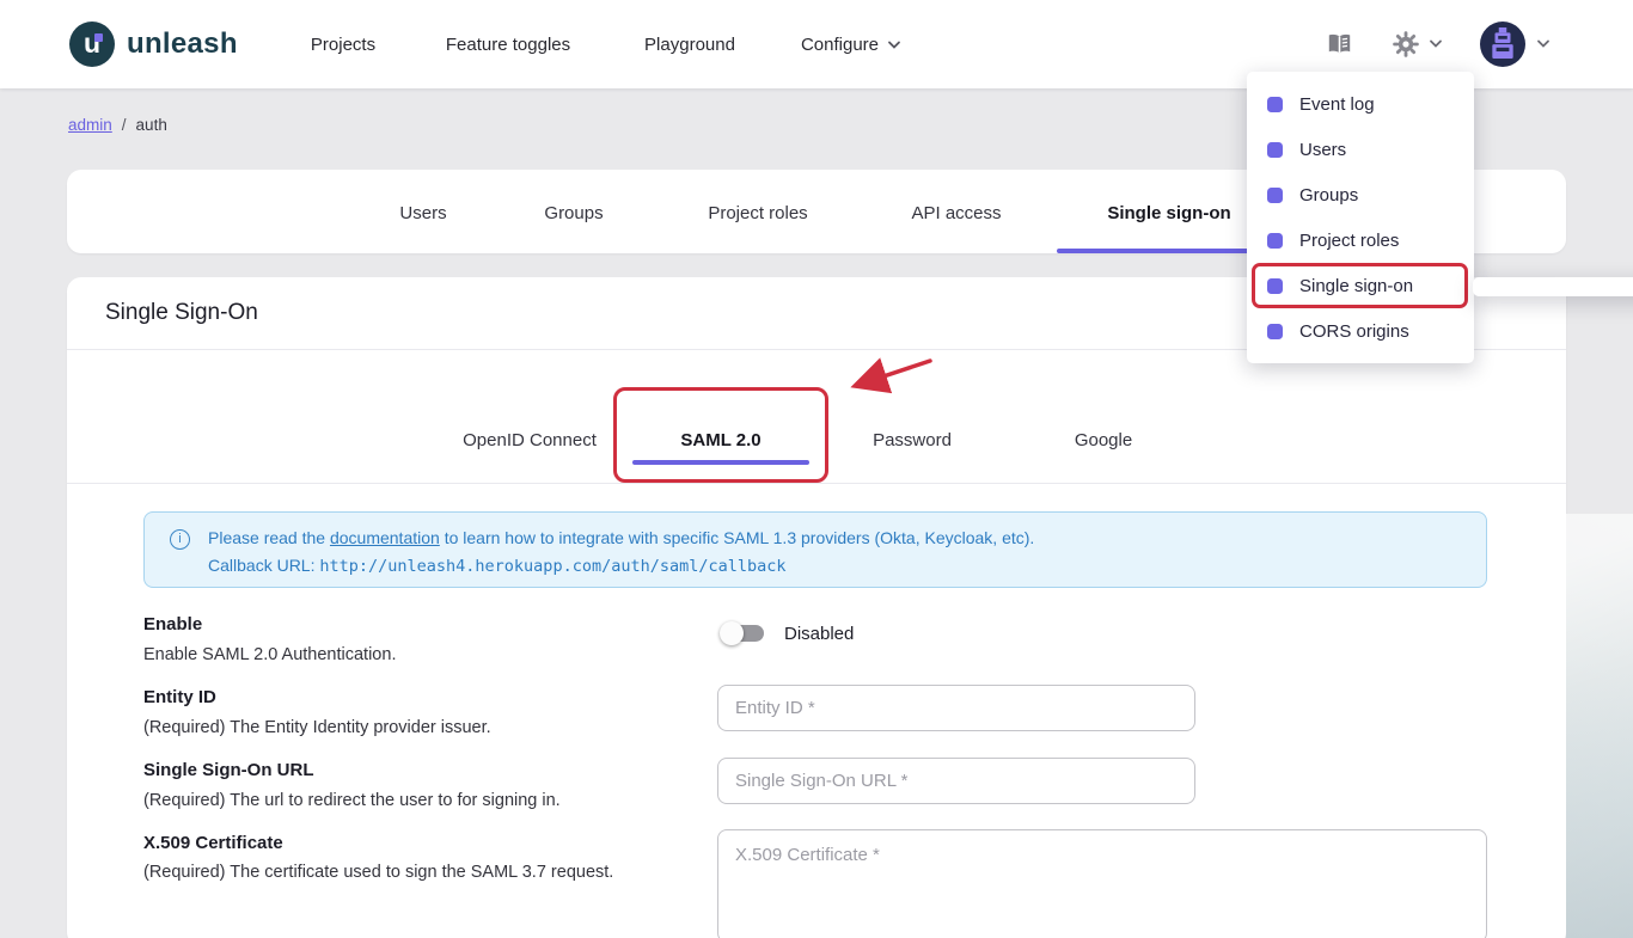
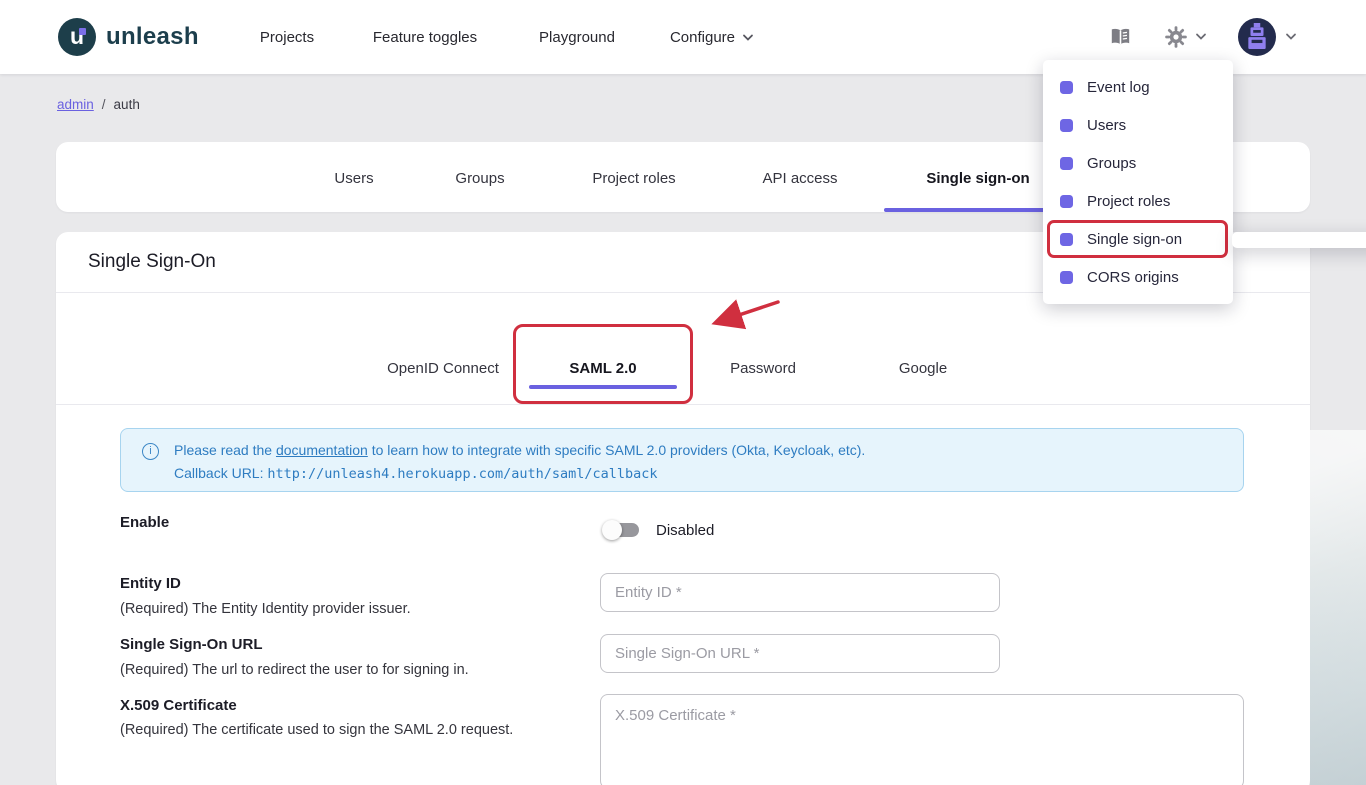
  u
  unleash
  Projects
  Feature toggles
  Playground
  Configure
  admin
  /
  auth
  Users
  Groups
  Project roles
  API access
  Single sign-on
  Single Sign-On
  OpenID Connect
  SAML 2.0
  Password
  Google
  i
- Please read the documentation to learn how to integrate with specific SAML 1.3 providers (Okta, Keycloak, etc).
+ Please read the documentation to learn how to integrate with specific SAML 2.0 providers (Okta, Keycloak, etc).
  Callback URL: http://unleash4.herokuapp.com/auth/saml/callback
  Enable
- Enable SAML 2.0 Authentication.
  Disabled
  Entity ID
  (Required) The Entity Identity provider issuer.
  Entity ID *
  Single Sign-On URL
  (Required) The url to redirect the user to for signing in.
  Single Sign-On URL *
  X.509 Certificate
- (Required) The certificate used to sign the SAML 3.7 request.
+ (Required) The certificate used to sign the SAML 2.0 request.
  X.509 Certificate *
  Event log
  Users
  Groups
  Project roles
  Single sign-on
  CORS origins
